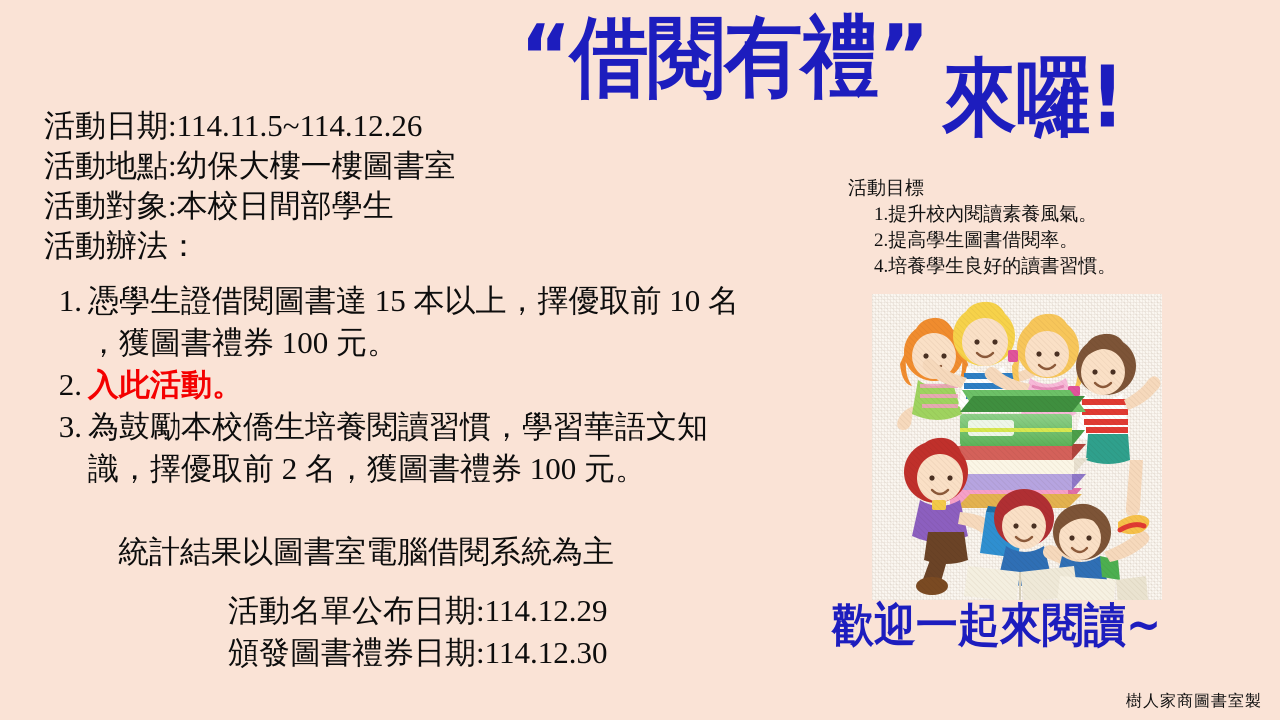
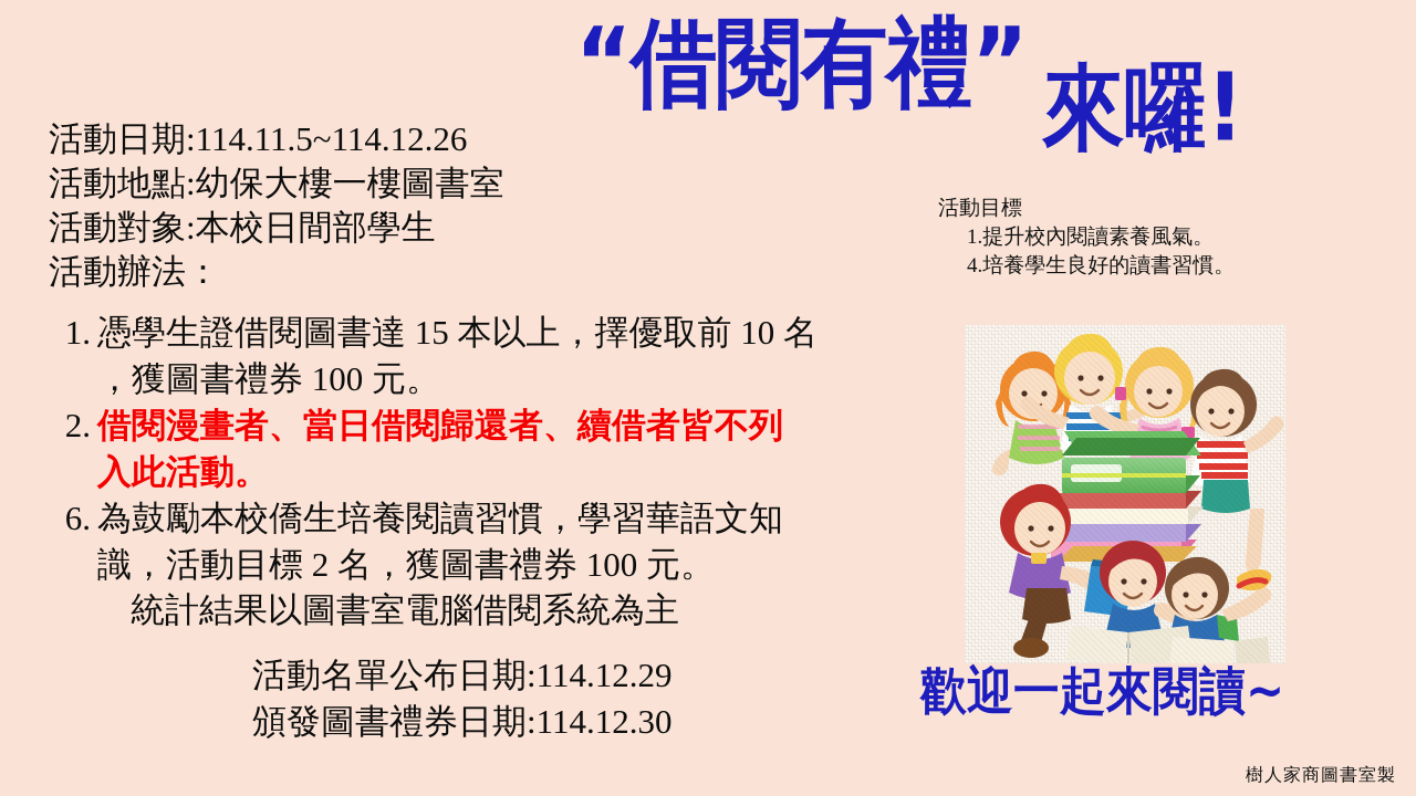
  “借閱有禮”
  來囉!
  活動日期:114.11.5~114.12.26
  活動地點:幼保大樓一樓圖書室
  活動對象:本校日間部學生
  活動辦法：
  1.
  憑學生證借閱圖書達 15 本以上，擇優取前 10 名
  ，獲圖書禮券 100 元。
  2.
+ 借閱漫畫者、當日借閱歸還者、續借者皆不列
  入此活動。
- 3.
+ 6.
  為鼓勵本校僑生培養閱讀習慣，學習華語文知
- 識，擇優取前 2 名，獲圖書禮券 100 元。
+ 識，活動目標 2 名，獲圖書禮券 100 元。
  統計結果以圖書室電腦借閱系統為主
  活動名單公布日期:114.12.29
  頒發圖書禮券日期:114.12.30
  活動目標
  1.提升校內閱讀素養風氣。
- 2.提高學生圖書借閱率。
  4.培養學生良好的讀書習慣。
  歡迎一起來閱讀~
  樹人家商圖書室製
